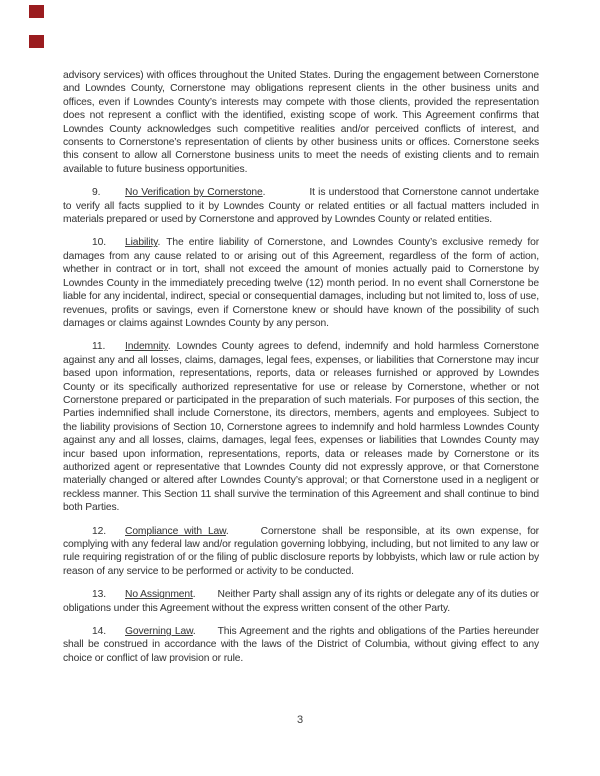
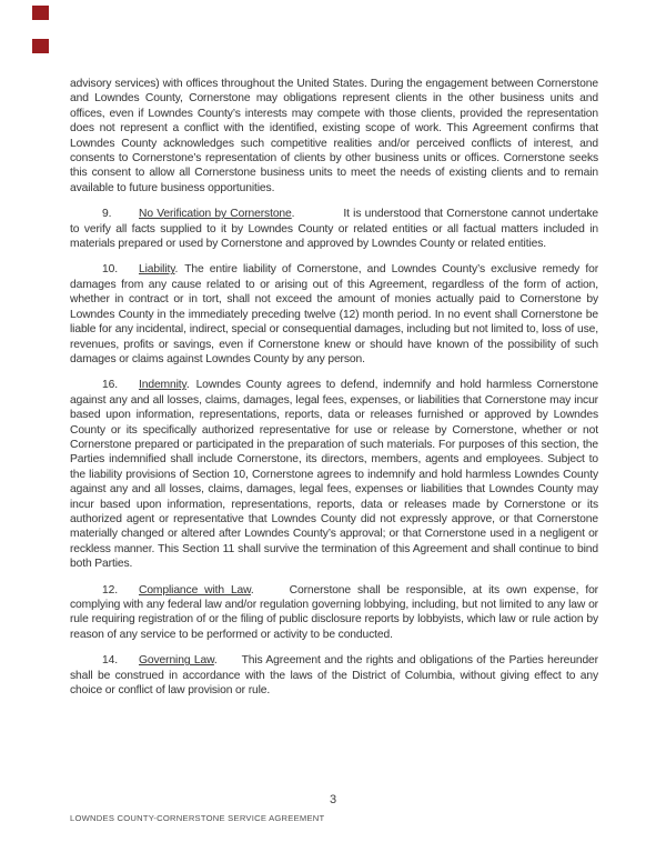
  advisory services) with offices throughout the United States. During the engagement between Cornerstone and Lowndes County, Cornerstone may obligations represent clients in the other business units and offices, even if Lowndes County’s interests may compete with those clients, provided the representation does not represent a conflict with the identified, existing scope of work. This Agreement confirms that Lowndes County acknowledges such competitive realities and/or perceived conflicts of interest, and consents to Cornerstone’s representation of clients by other business units or offices. Cornerstone seeks this consent to allow all Cornerstone business units to meet the needs of existing clients and to remain available to future business opportunities.
  9. No Verification by Cornerstone. It is understood that Cornerstone cannot undertake to verify all facts supplied to it by Lowndes County or related entities or all factual matters included in materials prepared or used by Cornerstone and approved by Lowndes County or related entities.
  10. Liability. The entire liability of Cornerstone, and Lowndes County’s exclusive remedy for damages from any cause related to or arising out of this Agreement, regardless of the form of action, whether in contract or in tort, shall not exceed the amount of monies actually paid to Cornerstone by Lowndes County in the immediately preceding twelve (12) month period. In no event shall Cornerstone be liable for any incidental, indirect, special or consequential damages, including but not limited to, loss of use, revenues, profits or savings, even if Cornerstone knew or should have known of the possibility of such damages or claims against Lowndes County by any person.
- 11. Indemnity. Lowndes County agrees to defend, indemnify and hold harmless Cornerstone against any and all losses, claims, damages, legal fees, expenses, or liabilities that Cornerstone may incur based upon information, representations, reports, data or releases furnished or approved by Lowndes County or its specifically authorized representative for use or release by Cornerstone, whether or not Cornerstone prepared or participated in the preparation of such materials. For purposes of this section, the Parties indemnified shall include Cornerstone, its directors, members, agents and employees. Subject to the liability provisions of Section 10, Cornerstone agrees to indemnify and hold harmless Lowndes County against any and all losses, claims, damages, legal fees, expenses or liabilities that Lowndes County may incur based upon information, representations, reports, data or releases made by Cornerstone or its authorized agent or representative that Lowndes County did not expressly approve, or that Cornerstone materially changed or altered after Lowndes County’s approval; or that Cornerstone used in a negligent or reckless manner. This Section 11 shall survive the termination of this Agreement and shall continue to bind both Parties.
+ 16. Indemnity. Lowndes County agrees to defend, indemnify and hold harmless Cornerstone against any and all losses, claims, damages, legal fees, expenses, or liabilities that Cornerstone may incur based upon information, representations, reports, data or releases furnished or approved by Lowndes County or its specifically authorized representative for use or release by Cornerstone, whether or not Cornerstone prepared or participated in the preparation of such materials. For purposes of this section, the Parties indemnified shall include Cornerstone, its directors, members, agents and employees. Subject to the liability provisions of Section 10, Cornerstone agrees to indemnify and hold harmless Lowndes County against any and all losses, claims, damages, legal fees, expenses or liabilities that Lowndes County may incur based upon information, representations, reports, data or releases made by Cornerstone or its authorized agent or representative that Lowndes County did not expressly approve, or that Cornerstone materially changed or altered after Lowndes County’s approval; or that Cornerstone used in a negligent or reckless manner. This Section 11 shall survive the termination of this Agreement and shall continue to bind both Parties.
  12. Compliance with Law. Cornerstone shall be responsible, at its own expense, for complying with any federal law and/or regulation governing lobbying, including, but not limited to any law or rule requiring registration of or the filing of public disclosure reports by lobbyists, which law or rule action by reason of any service to be performed or activity to be conducted.
- 13. No Assignment. Neither Party shall assign any of its rights or delegate any of its duties or obligations under this Agreement without the express written consent of the other Party.
  14. Governing Law. This Agreement and the rights and obligations of the Parties hereunder shall be construed in accordance with the laws of the District of Columbia, without giving effect to any choice or conflict of law provision or rule.
  3
+ LOWNDES COUNTY-CORNERSTONE SERVICE AGREEMENT
